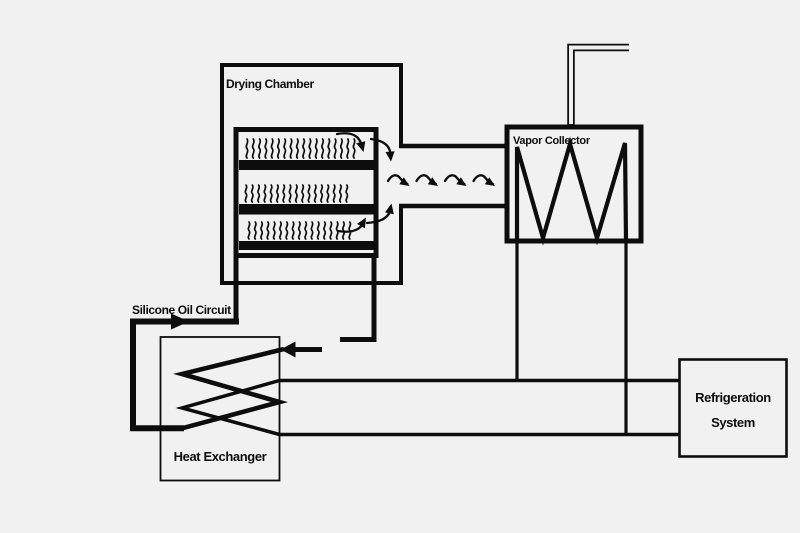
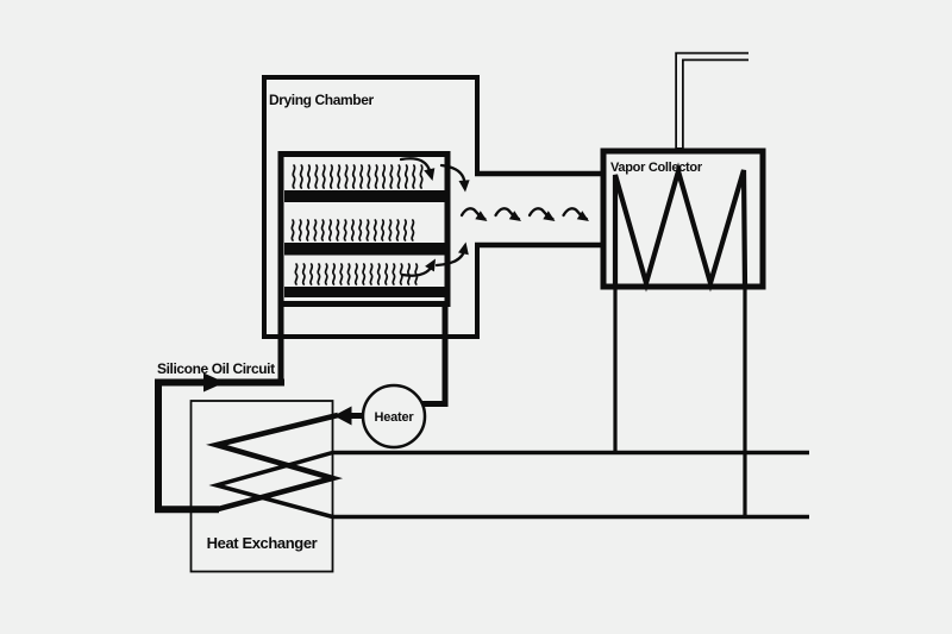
  Vapor Collector
- Refrigeration
- System
  Heat Exchanger
+ Heater
  Drying Chamber
  Silicone Oil Circuit
